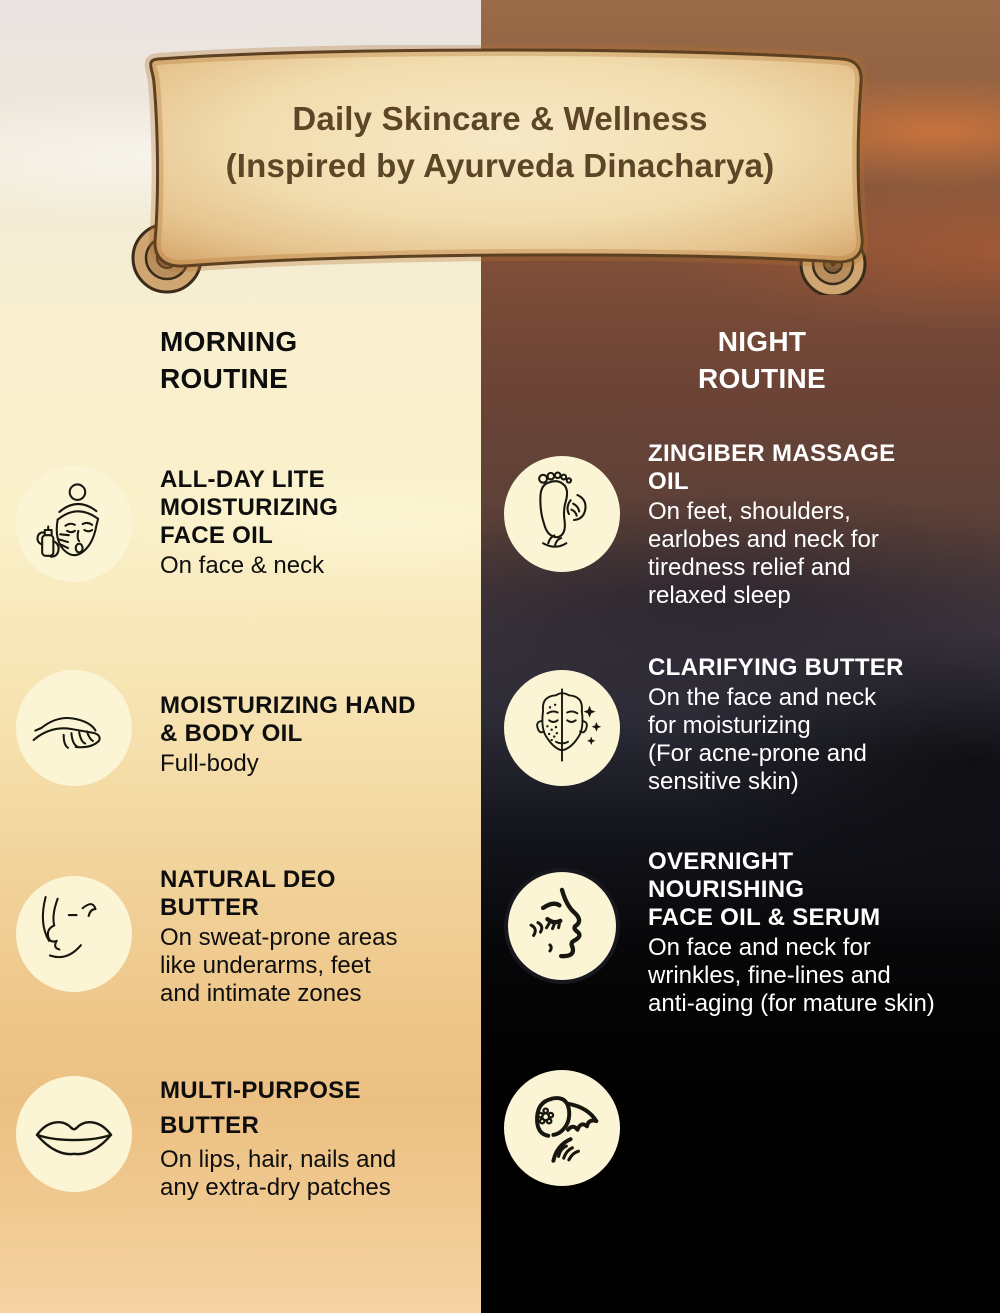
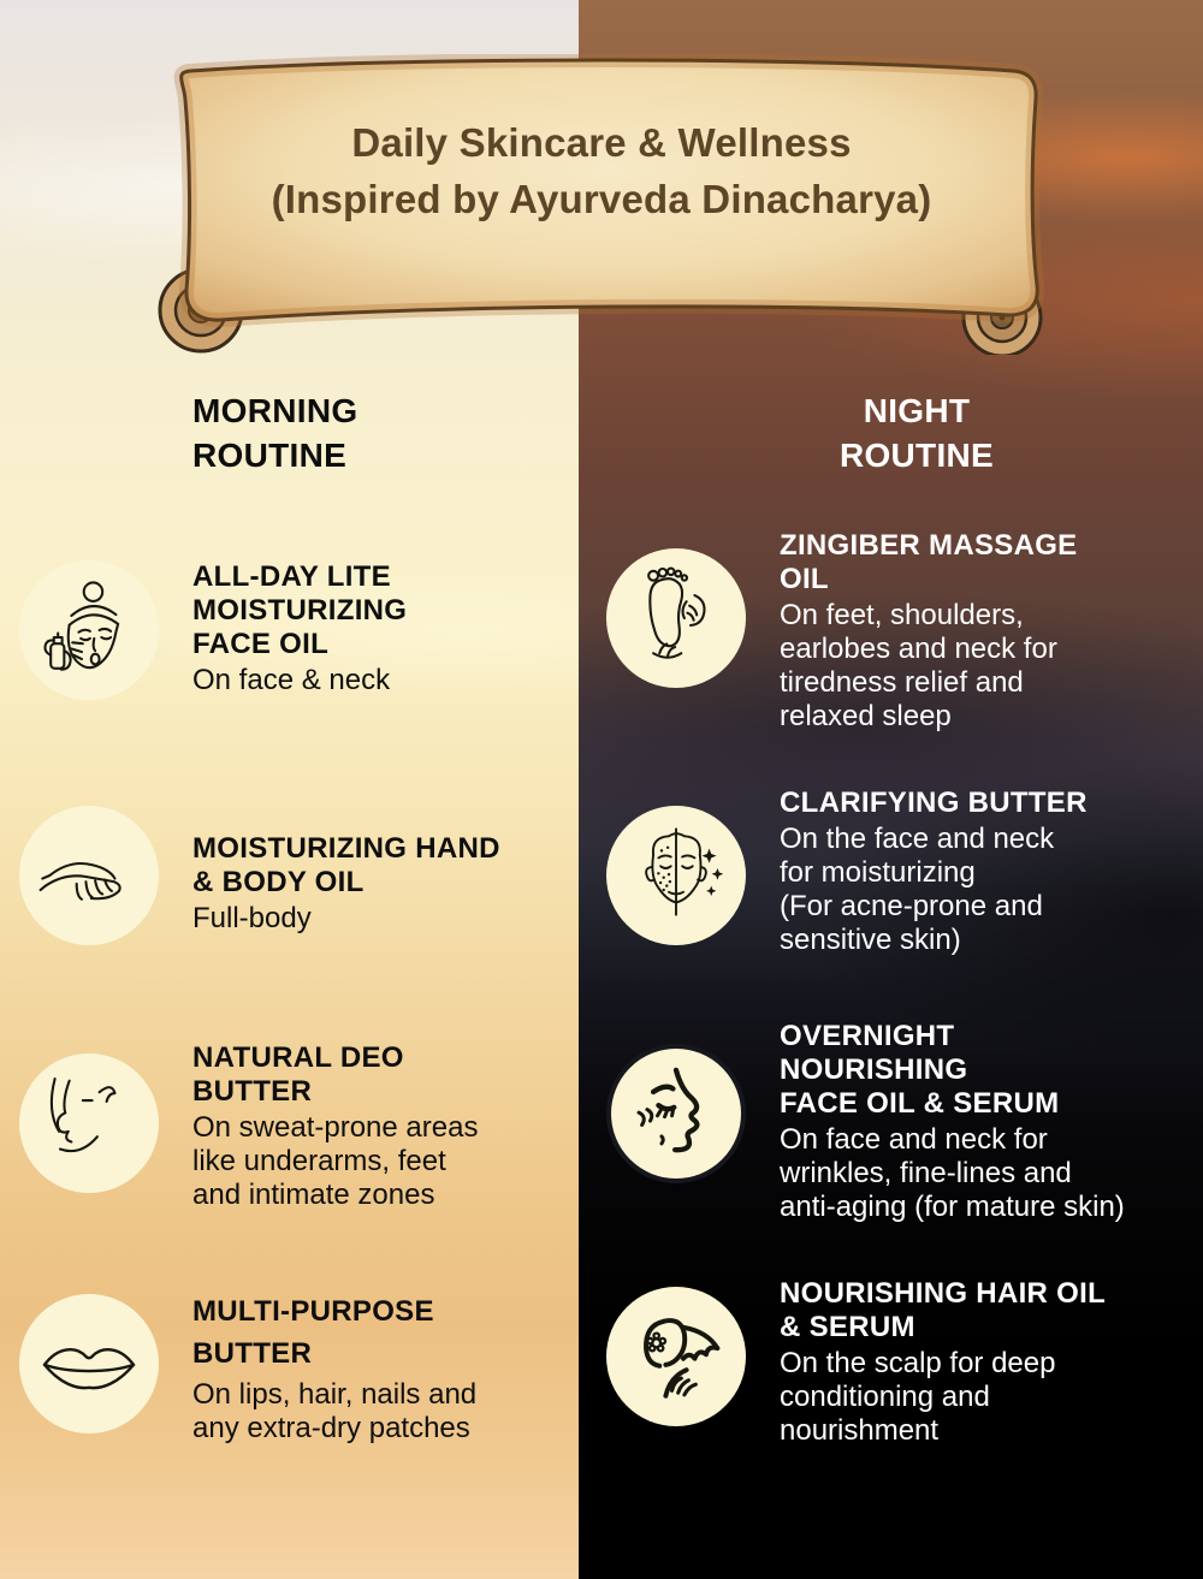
  Daily Skincare & Wellness
  (Inspired by Ayurveda Dinacharya)
  MORNING
  ROUTINE
  NIGHT
  ROUTINE
  ALL-DAY LITE
  MOISTURIZING
  FACE OIL
  On face & neck
  MOISTURIZING HAND
  & BODY OIL
  Full-body
  NATURAL DEO
  BUTTER
  On sweat-prone areas
  like underarms, feet
  and intimate zones
  MULTI-PURPOSE
  BUTTER
  On lips, hair, nails and
  any extra-dry patches
  ZINGIBER MASSAGE
  OIL
  On feet, shoulders,
  earlobes and neck for
  tiredness relief and
  relaxed sleep
  CLARIFYING BUTTER
  On the face and neck
  for moisturizing
  (For acne-prone and
  sensitive skin)
  OVERNIGHT
  NOURISHING
  FACE OIL & SERUM
  On face and neck for
  wrinkles, fine-lines and
  anti-aging (for mature skin)
+ NOURISHING HAIR OIL
+ & SERUM
+ On the scalp for deep
+ conditioning and
+ nourishment
